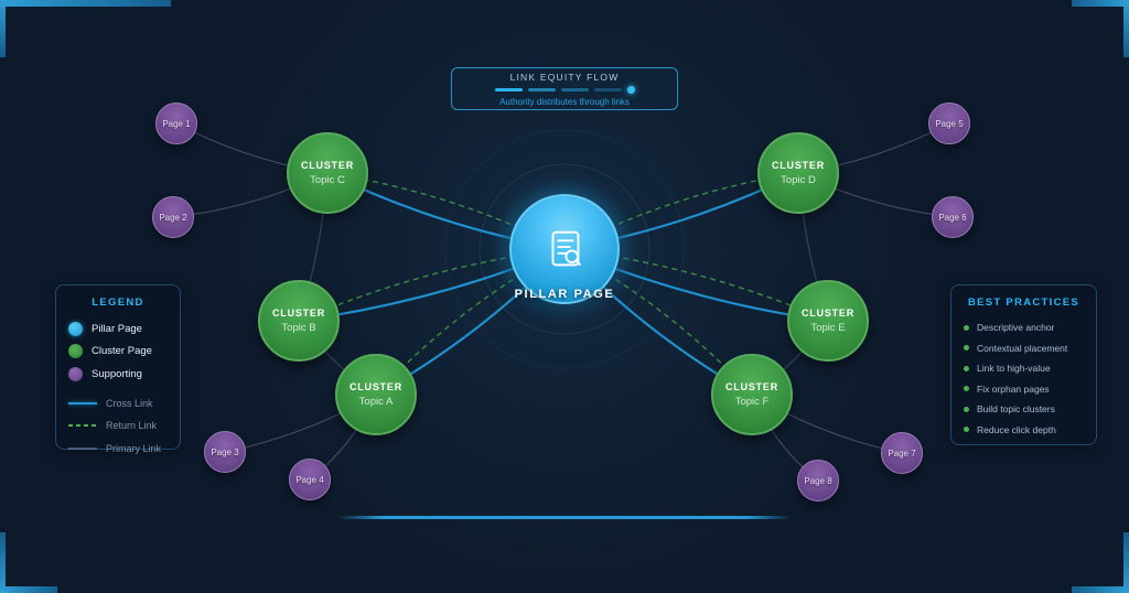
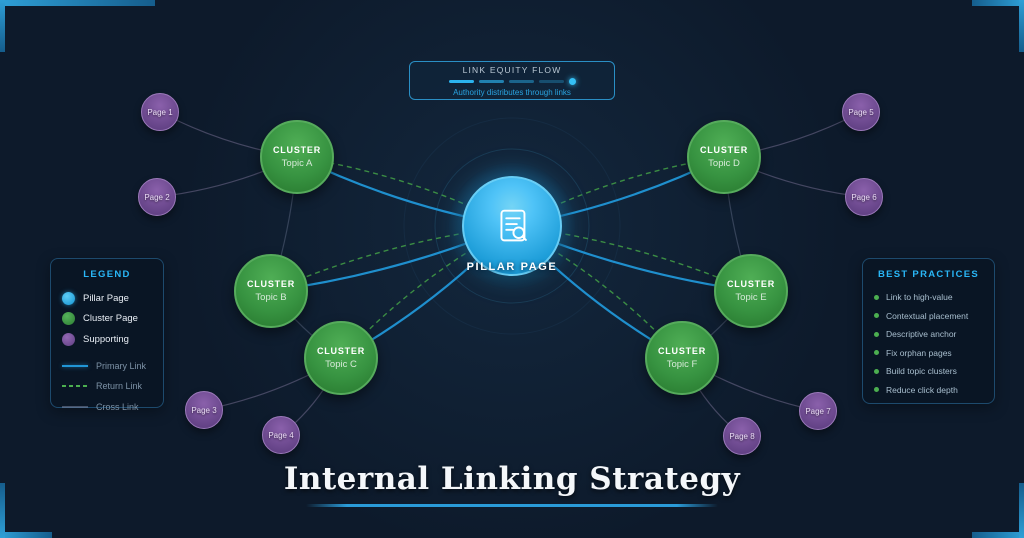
  LINK EQUITY FLOW
  Authority distributes through links
  PILLAR PAGE
  CLUSTER
- Topic C
+ Topic A
  CLUSTER
  Topic B
  CLUSTER
- Topic A
+ Topic C
  CLUSTER
  Topic D
  CLUSTER
  Topic E
  CLUSTER
  Topic F
  Page 1
  Page 2
  Page 3
  Page 4
  Page 5
  Page 6
  Page 7
  Page 8
  LEGEND
  Pillar Page
  Cluster Page
  Supporting
- Cross Link
+ Primary Link
  Return Link
- Primary Link
+ Cross Link
  BEST PRACTICES
- Descriptive anchor
+ Link to high-value
  Contextual placement
- Link to high-value
+ Descriptive anchor
  Fix orphan pages
  Build topic clusters
  Reduce click depth
+ Internal Linking Strategy
